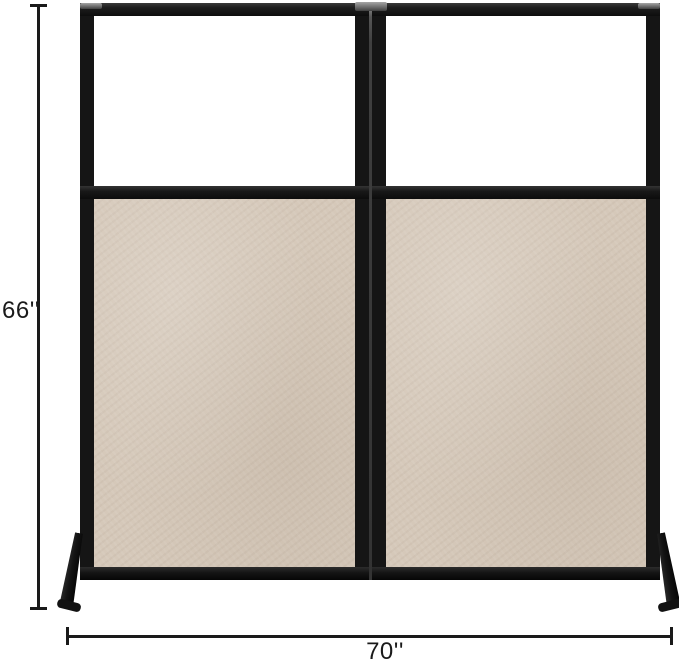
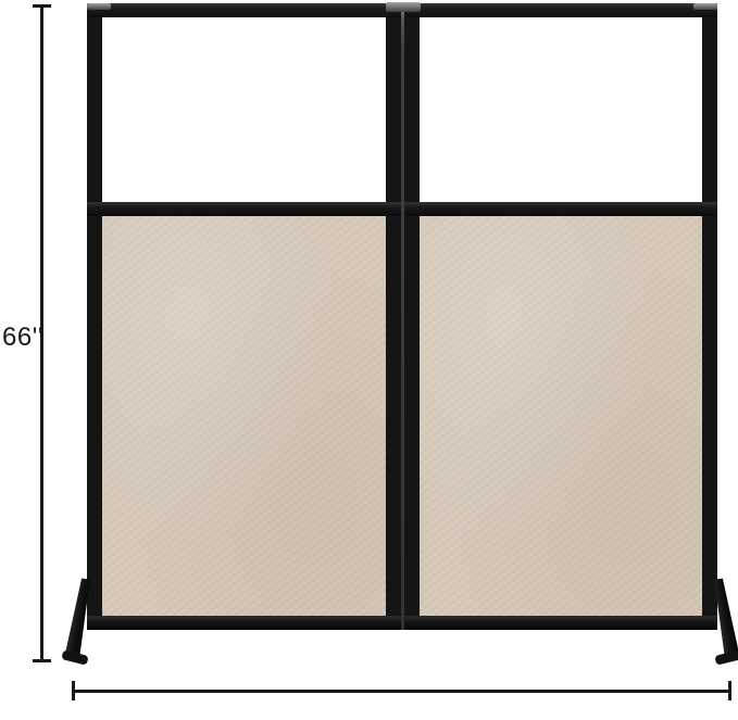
  66''
- 70''
